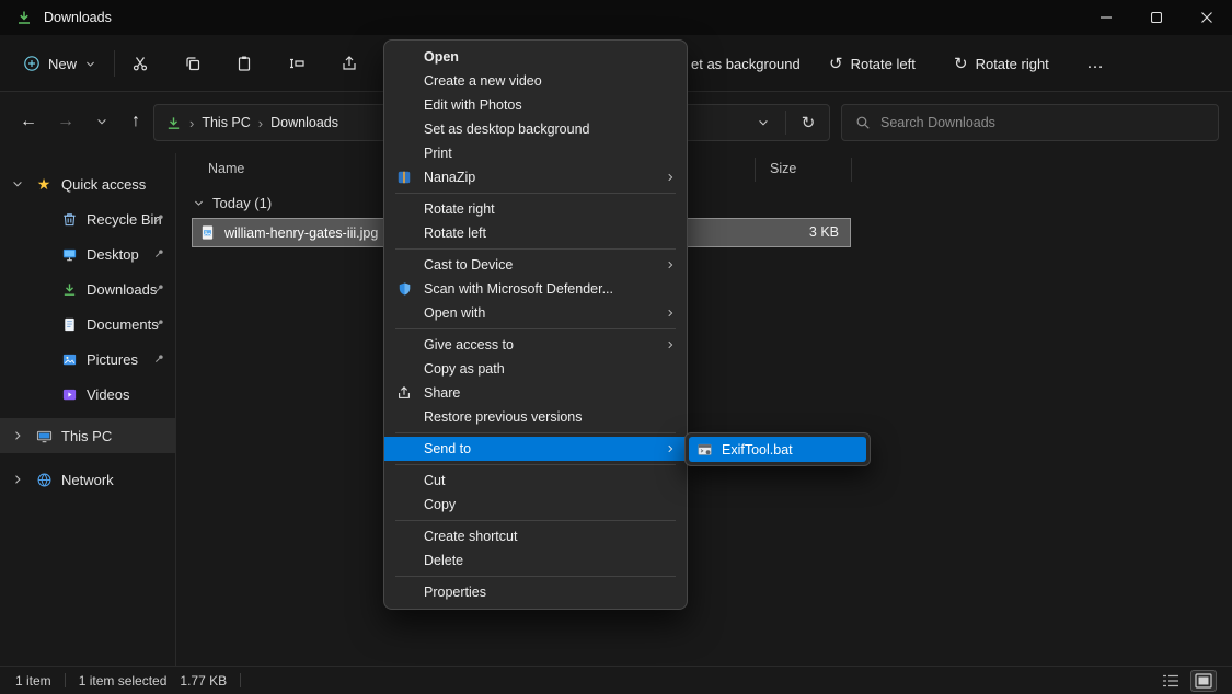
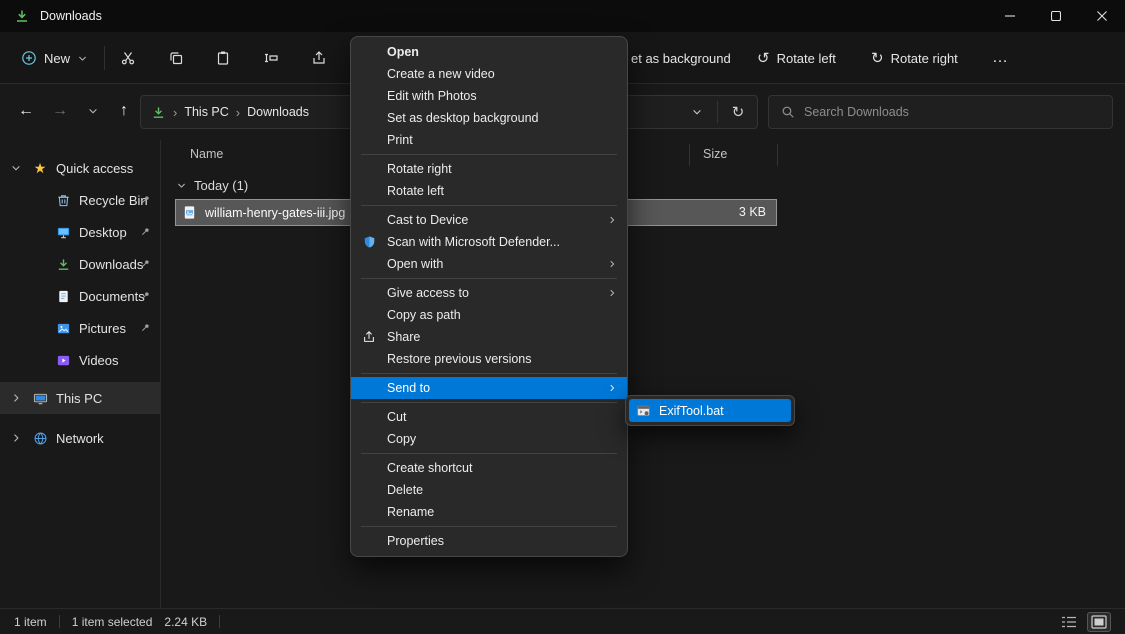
  Downloads
  New
  et as background
  ↺
  Rotate left
  ↻
  Rotate right
  …
  ←
  →
  ↑
  ›
  This PC
  ›
  Downloads
  ↻
  Search Downloads
  ★
  Quick access
  Recycle Bin
  Desktop
  Downloads
  Documents
  Pictures
  Videos
  This PC
  Network
  Name
  Size
  Today (1)
  william-henry-gates-iii.jpg
  3 KB
  Open
  Create a new video
  Edit with Photos
  Set as desktop background
  Print
- NanaZip
  Rotate right
  Rotate left
  Cast to Device
  Scan with Microsoft Defender...
  Open with
  Give access to
  Copy as path
  Share
  Restore previous versions
  Send to
  Cut
  Copy
  Create shortcut
  Delete
+ Rename
  Properties
  ExifTool.bat
  1 item
  1 item selected
- 1.77 KB
+ 2.24 KB
